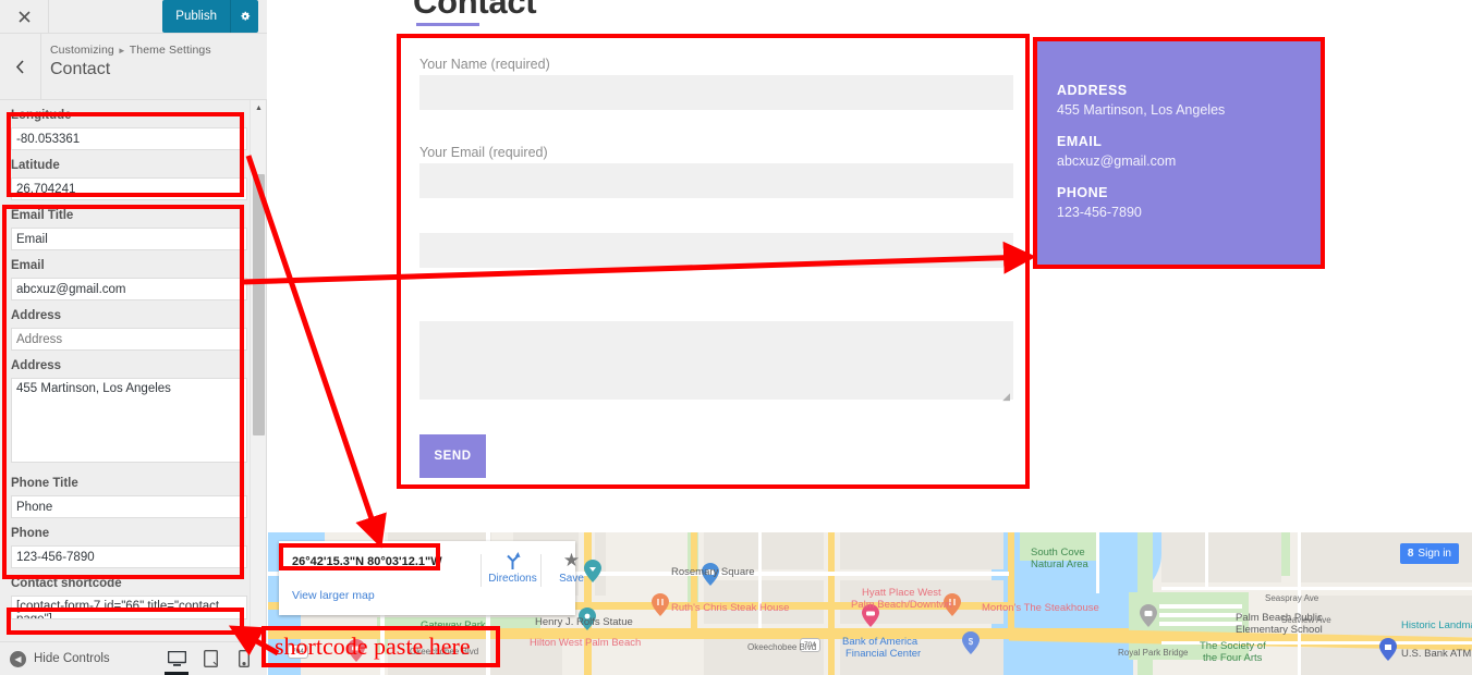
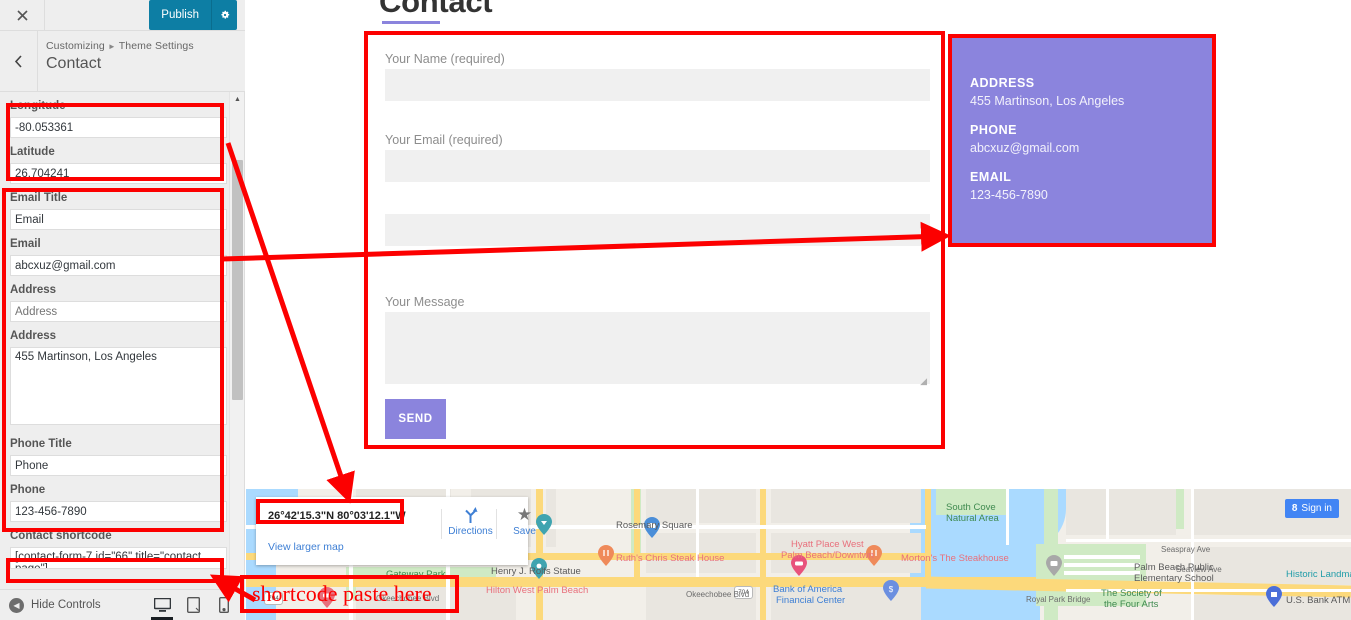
  Publish
  Customizing ► Theme Settings
  Contact
  Longitude
  -80.053361
  Latitude
  26.704241
  Email Title
  Email
  Email
  abcxuz@gmail.com
  Address
  Address
  Address
  455 Martinson, Los Angeles
  Phone Title
  Phone
  Phone
  123-456-7890
  Contact shortcode
  ◀
  Hide Controls
  Contact
  Your Name (required)
  Your Email (required)
+ Your Message
  ◢
  SEND
  ADDRESS
  455 Martinson, Los Angeles
- EMAIL
+ PHONE
  abcxuz@gmail.com
- PHONE
+ EMAIL
  123-456-7890
  $
  Rosemary Square
  Ruth's Chris Steak House
  Hilton West Palm Beach
  Hyatt Place West
  Palm Beach/Downtwn
  Bank of America
  Financial Center
  Morton's The Steakhouse
  South Cove
  Natural Area
  Henry J. Rolfs Statue
  Gateway Park
  Okeechobee Blvd
  Okeechobee Blvd
  Royal Park Bridge
  Seaspray Ave
  Seaview Ave
  Palm Beach Public
  Elementary School
  The Society of
  the Four Arts
  Historic Landm
  U.S. Bank ATM
  26°42'15.3"N 80°03'12.1"W
  View larger map
  Directions
  ★
  Save
  8
  Sign in
  shortcode paste here
